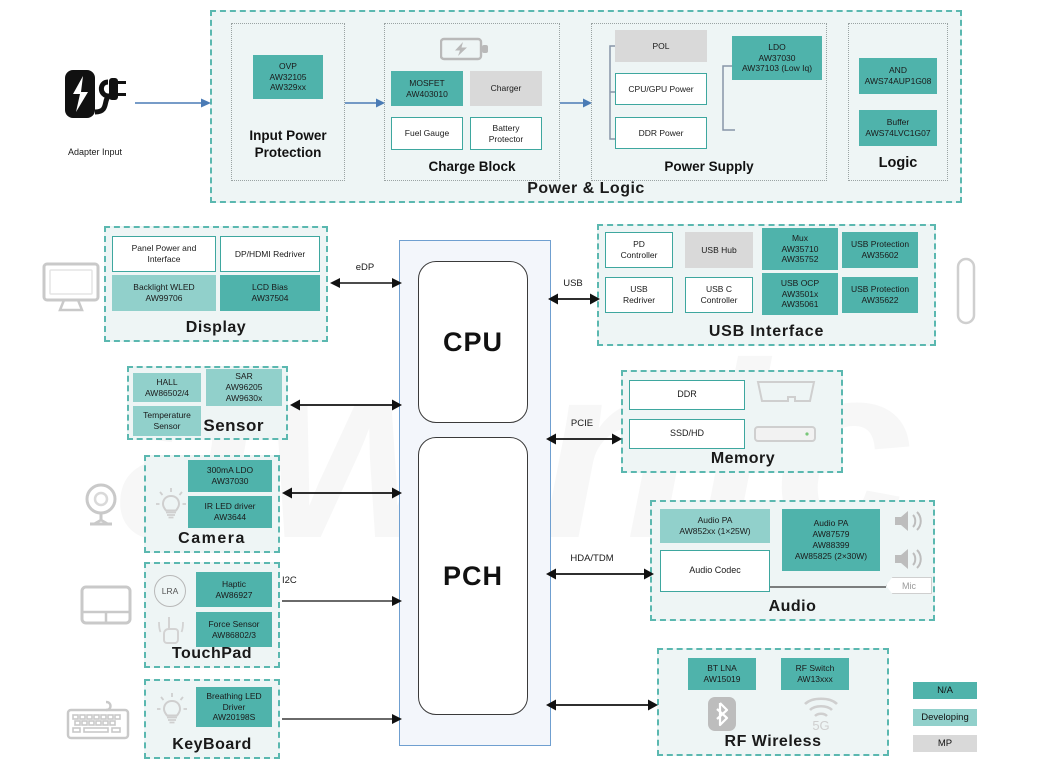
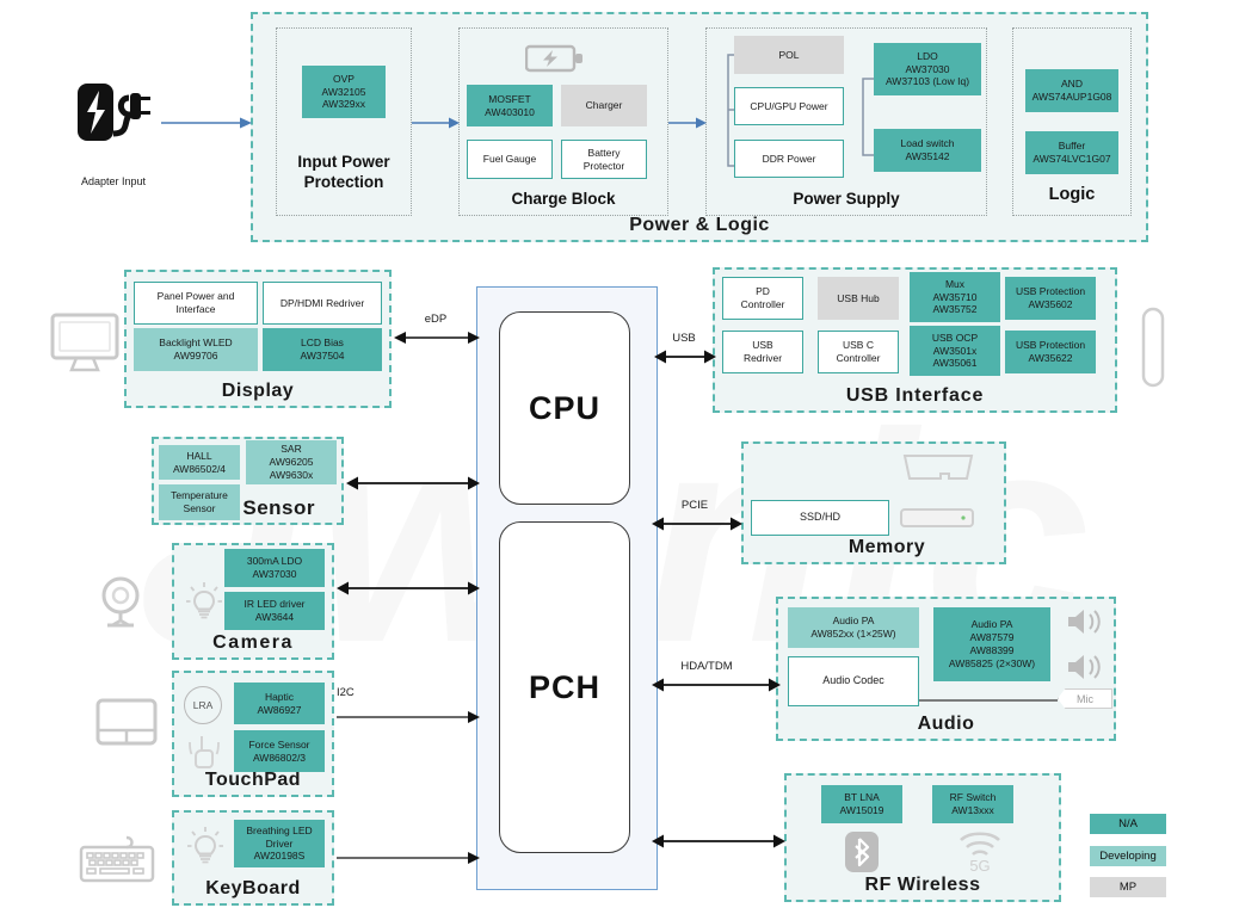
  Power & Logic
  Input Power
  Protection
  OVP
  AW32105
  AW329xx
  Charge Block
  MOSFET
  AW403010
  Charger
  Fuel Gauge
  Battery
  Protector
  Power Supply
  POL
  CPU/GPU Power
  DDR Power
  LDO
  AW37030
  AW37103 (Low Iq)
+ Load switch
+ AW35142
  Logic
  AND
  AWS74AUP1G08
  Buffer
  AWS74LVC1G07
  Adapter Input
  CPU
  PCH
  Display
  Panel Power and
  Interface
  DP/HDMI Redriver
  Backlight WLED
  AW99706
  LCD Bias
  AW37504
  eDP
  Sensor
  HALL
  AW86502/4
  SAR
  AW96205
  AW9630x
  Temperature
  Sensor
  Camera
  300mA LDO
  AW37030
  IR LED driver
  AW3644
  TouchPad
  Haptic
  AW86927
  Force Sensor
  AW86802/3
  LRA
  I2C
  KeyBoard
  Breathing LED
  Driver
  AW20198S
  USB Interface
  PD
  Controller
  USB Hub
  Mux
  AW35710
  AW35752
  USB Protection
  AW35602
  USB
  Redriver
  USB C
  Controller
  USB OCP
  AW3501x
  AW35061
  USB Protection
  AW35622
  USB
  Memory
- DDR
  SSD/HD
  PCIE
  Audio
  Audio PA
  AW852xx (1×25W)
  Audio PA
  AW87579
  AW88399
  AW85825 (2×30W)
  Audio Codec
  Mic
  HDA/TDM
  RF Wireless
  BT LNA
  AW15019
  RF Switch
  AW13xxx
  5G
  N/A
  Developing
  MP
